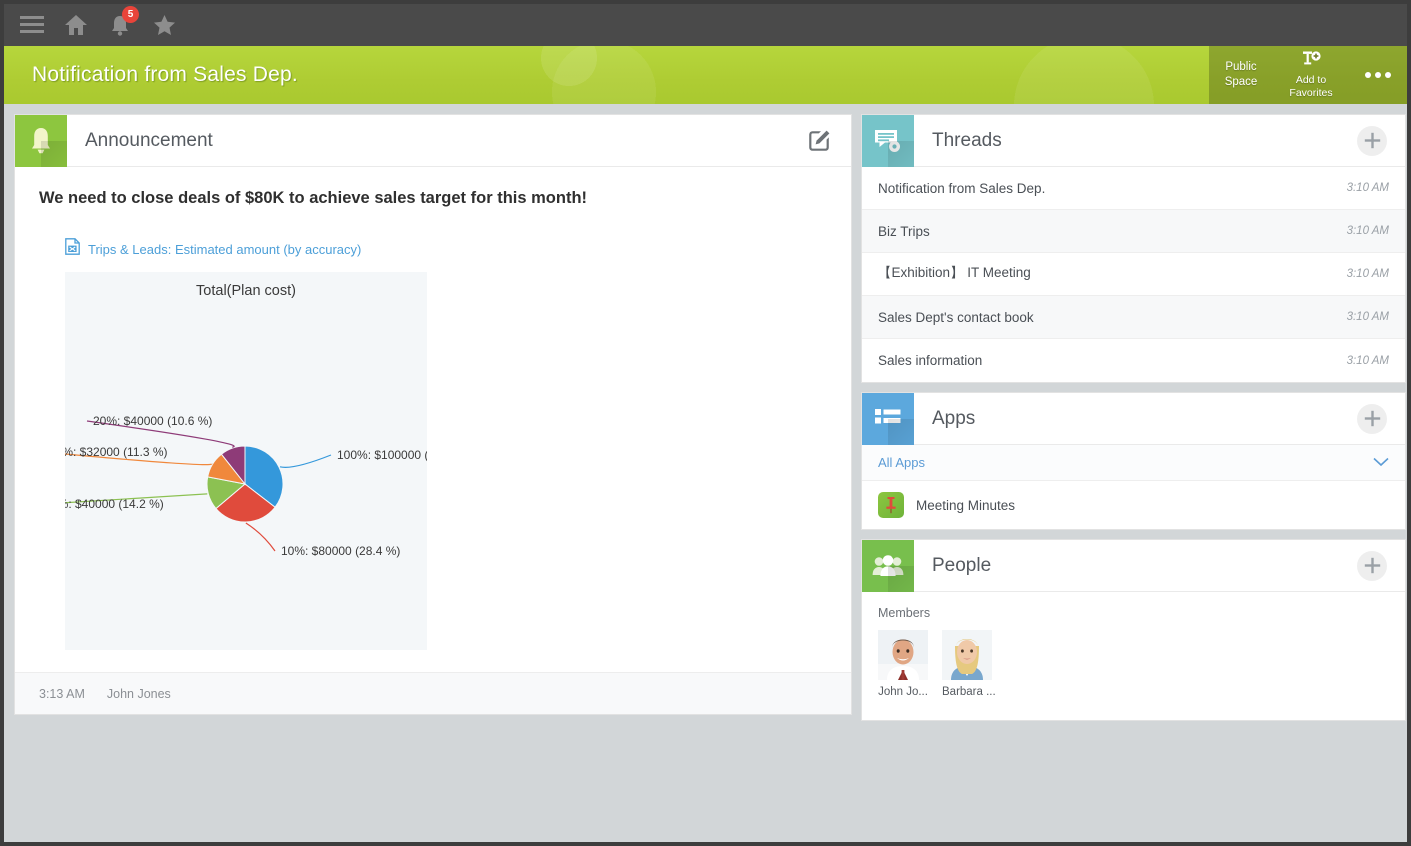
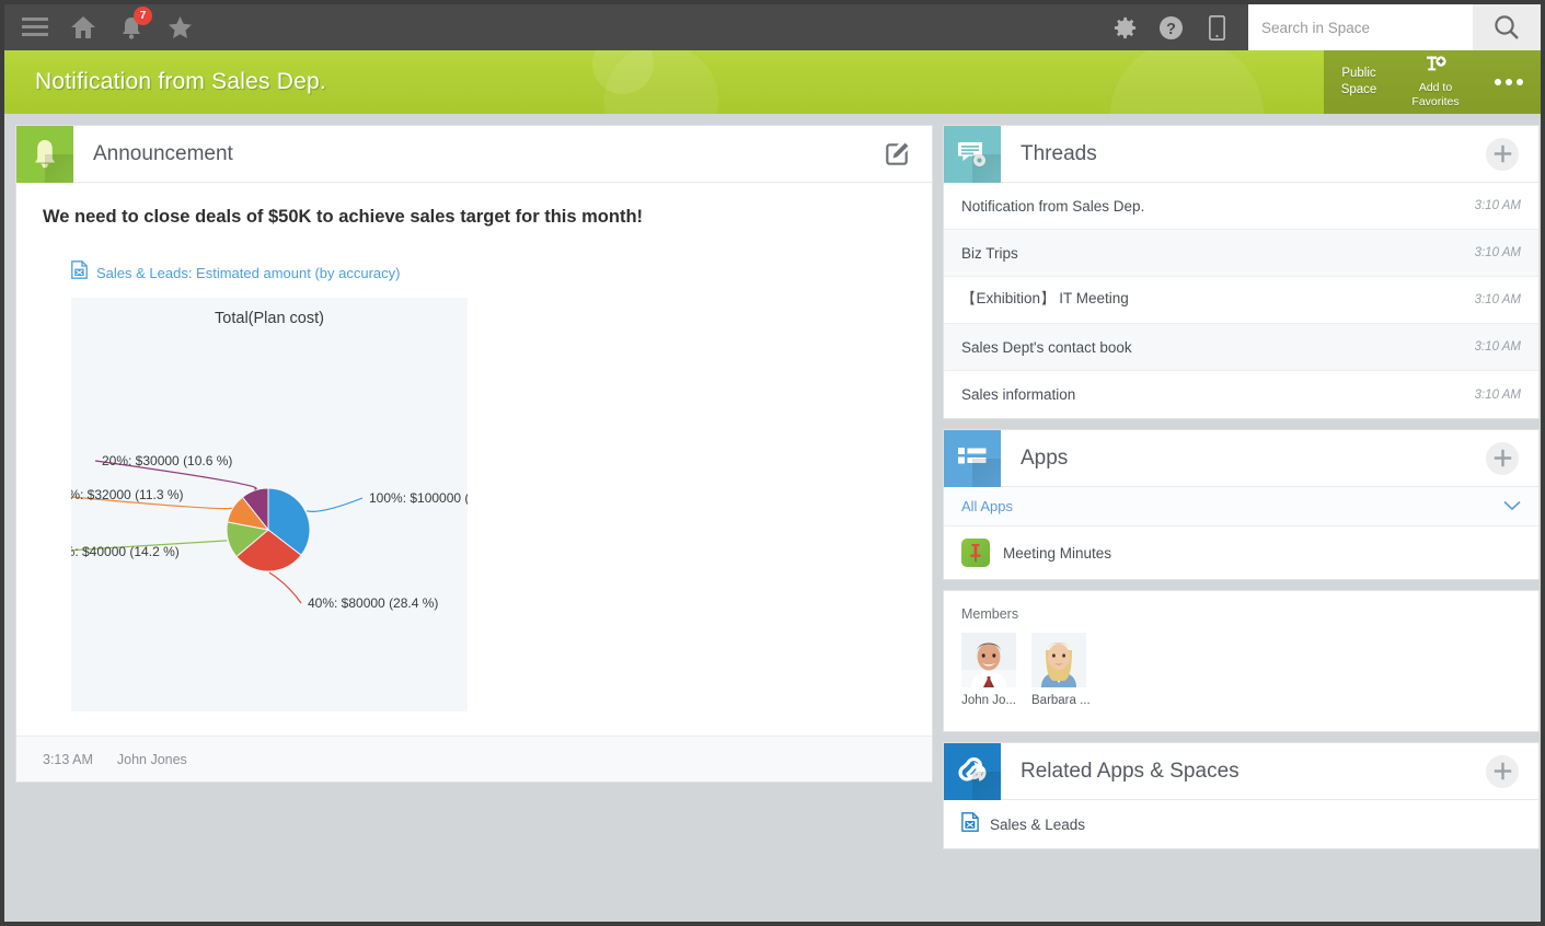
- 5
+ 7
+ ?
+ Search in Space
  Notification from Sales Dep.
  Public
  Space
  Add to
  Favorites
  Announcement
- We need to close deals of $80K to achieve sales target for this month!
+ We need to close deals of $50K to achieve sales target for this month!
- Trips & Leads: Estimated amount (by accuracy)
+ Sales & Leads: Estimated amount (by accuracy)
  Total(Plan cost)
- 10%: $80000 (28.4 %)
+ 40%: $80000 (28.4 %)
  : $40000 (14.2 %)
  %: $32000 (11.3 %)
- 20%: $40000 (10.6 %)
+ 20%: $30000 (10.6 %)
  3:13 AM
  John Jones
  Threads
  Notification from Sales Dep.
  3:10 AM
  Biz Trips
  3:10 AM
  【Exhibition】 IT Meeting
  3:10 AM
  Sales Dept's contact book
  3:10 AM
  Sales information
  3:10 AM
  Apps
  All Apps
  Meeting Minutes
- People
  Members
  John Jo...
  Barbara ...
+ Related Apps & Spaces
+ Sales & Leads
